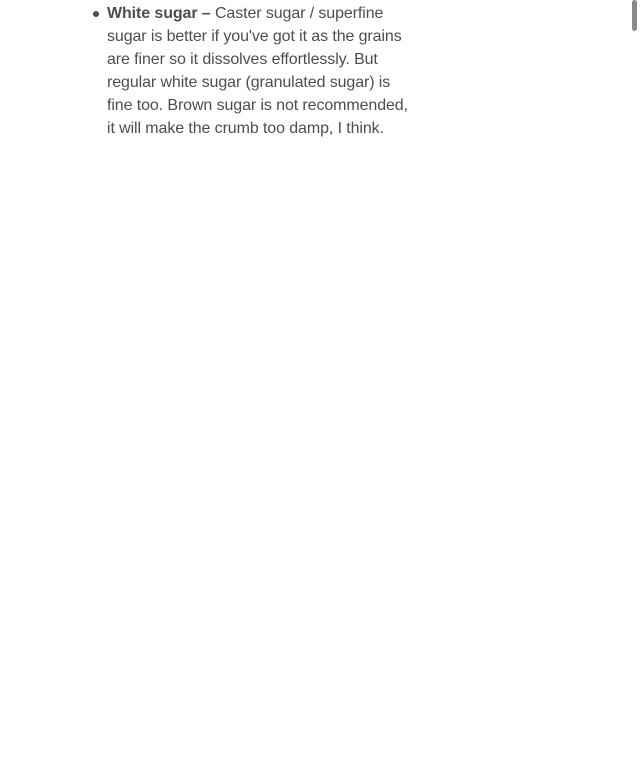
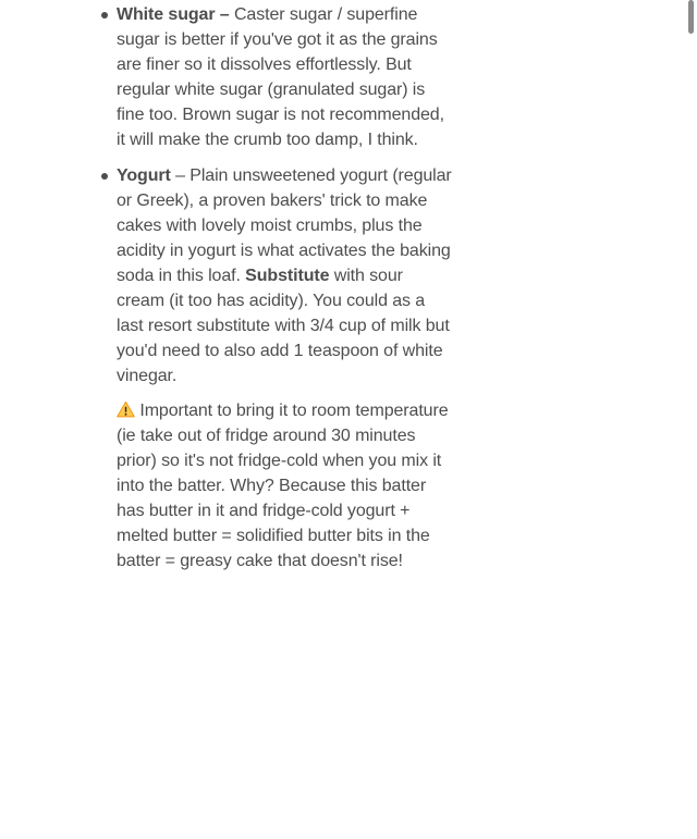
  White sugar – Caster sugar / superfine sugar is better if you've got it as the grains are finer so it dissolves effortlessly. But regular white sugar (granulated sugar) is fine too. Brown sugar is not recommended, it will make the crumb too damp, I think.
+ Yogurt – Plain unsweetened yogurt (regular or Greek), a proven bakers' trick to make cakes with lovely moist crumbs, plus the acidity in yogurt is what activates the baking soda in this loaf. Substitute with sour cream (it too has acidity). You could as a last resort substitute with 3/4 cup of milk but you'd need to also add 1 teaspoon of white vinegar.
+ Important to bring it to room temperature (ie take out of fridge around 30 minutes prior) so it's not fridge-cold when you mix it into the batter. Why? Because this batter has butter in it and fridge-cold yogurt + melted butter = solidified butter bits in the batter = greasy cake that doesn't rise!
